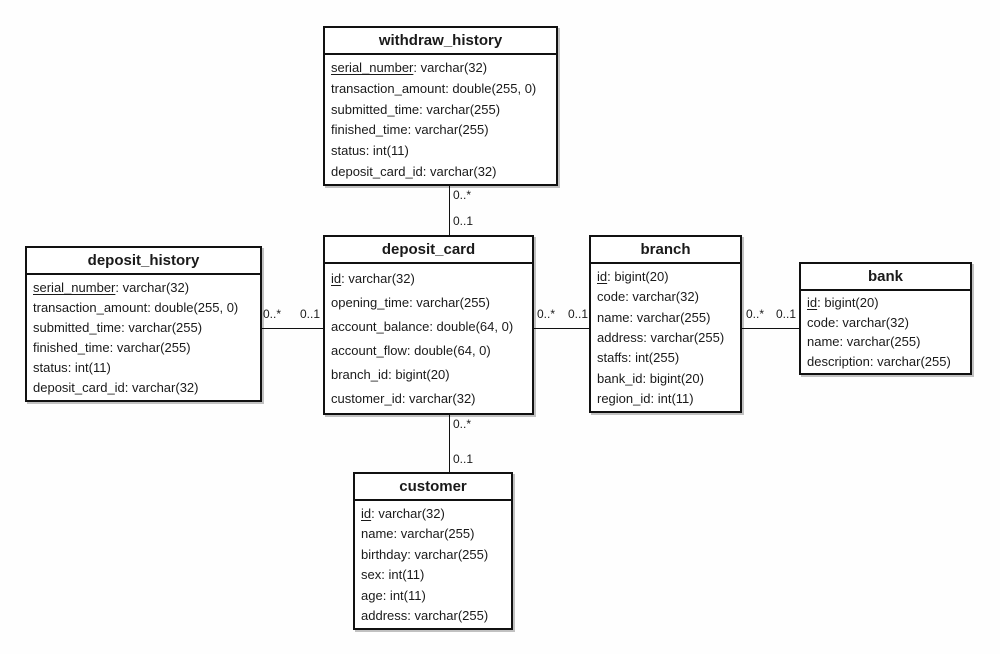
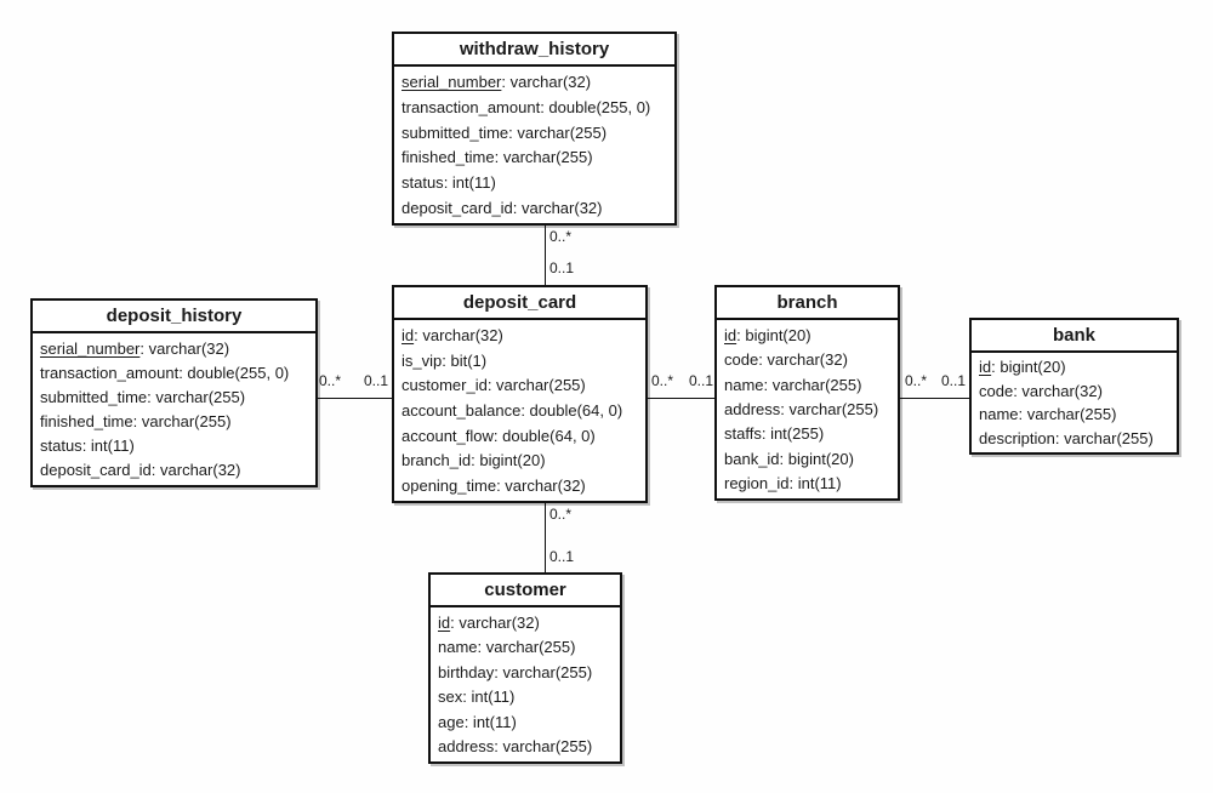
  withdraw_history
  serial_number
  : varchar(32)
  transaction_amount
  : double(255, 0)
  submitted_time
  : varchar(255)
  finished_time
  : varchar(255)
  status
  : int(11)
  deposit_card_id
  : varchar(32)
  deposit_history
  serial_number
  : varchar(32)
  transaction_amount
  : double(255, 0)
  submitted_time
  : varchar(255)
  finished_time
  : varchar(255)
  status
  : int(11)
  deposit_card_id
  : varchar(32)
  deposit_card
  id
  : varchar(32)
+ is_vip
+ : bit(1)
- opening_time
+ customer_id
  : varchar(255)
  account_balance
  : double(64, 0)
  account_flow
  : double(64, 0)
  branch_id
  : bigint(20)
- customer_id
+ opening_time
  : varchar(32)
  branch
  id
  : bigint(20)
  code
  : varchar(32)
  name
  : varchar(255)
  address
  : varchar(255)
  staffs
  : int(255)
  bank_id
  : bigint(20)
  region_id
  : int(11)
  bank
  id
  : bigint(20)
  code
  : varchar(32)
  name
  : varchar(255)
  description
  : varchar(255)
  customer
  id
  : varchar(32)
  name
  : varchar(255)
  birthday
  : varchar(255)
  sex
  : int(11)
  age
  : int(11)
  address
  : varchar(255)
  0..*
  0..1
  0..*
  0..1
  0..*
  0..1
  0..*
  0..1
  0..*
  0..1
